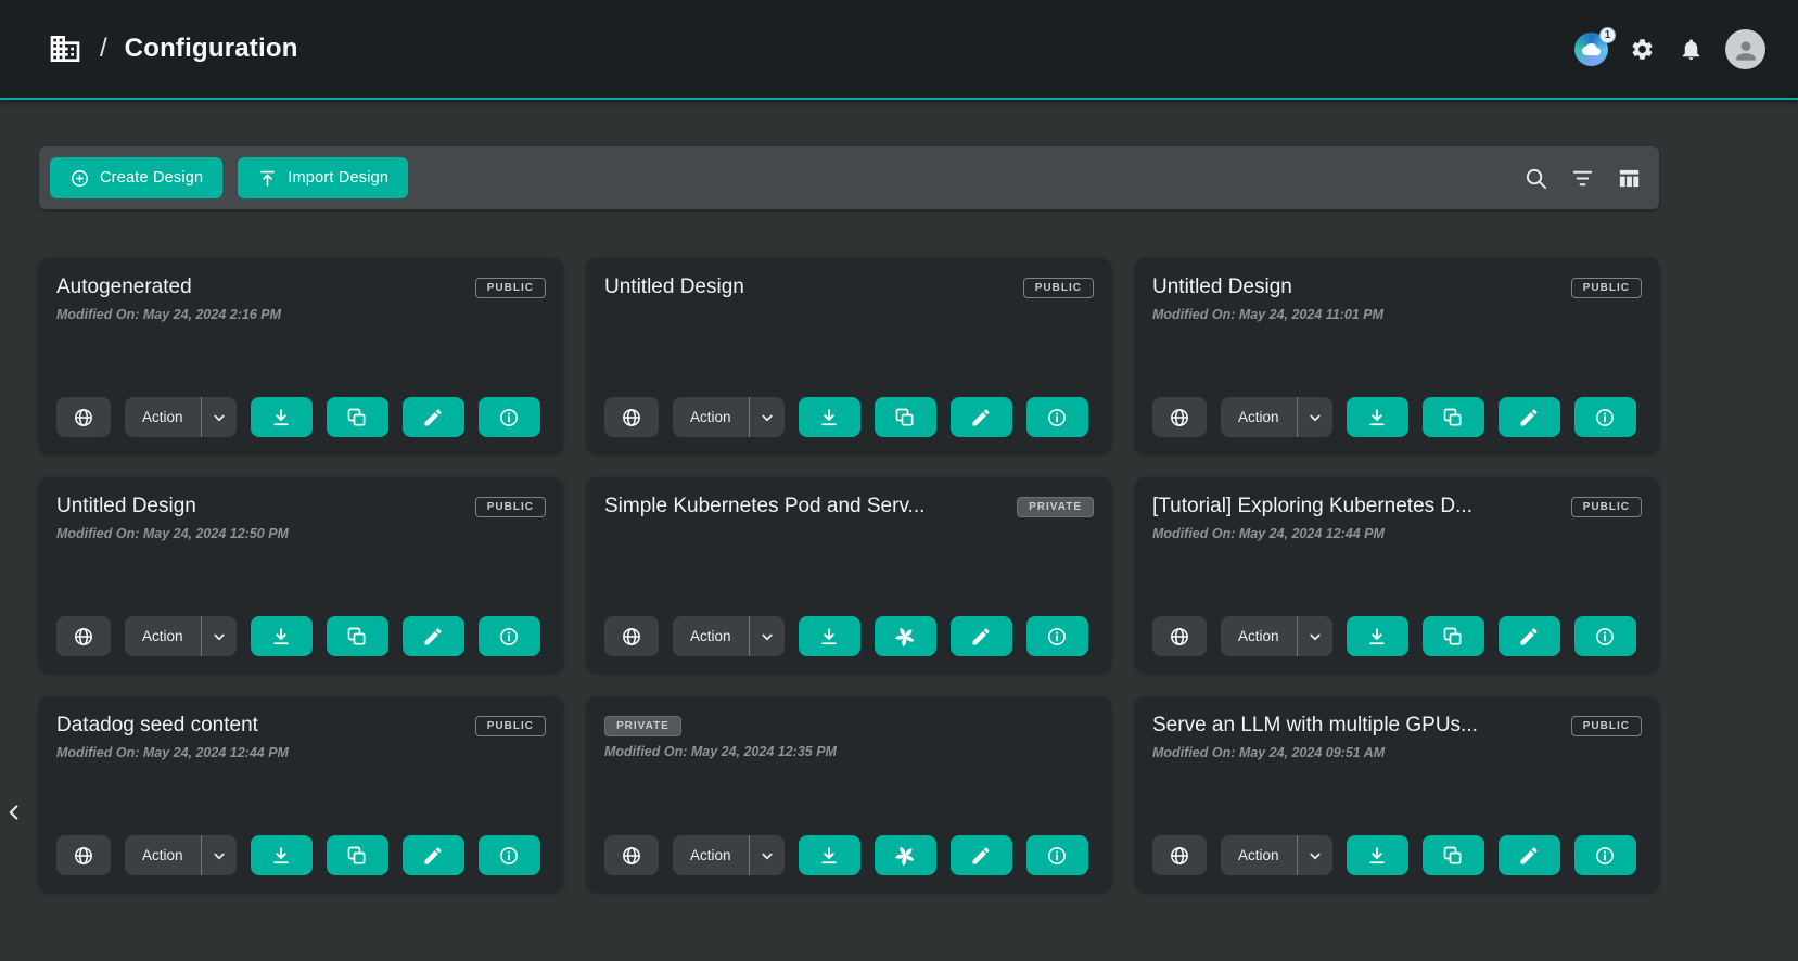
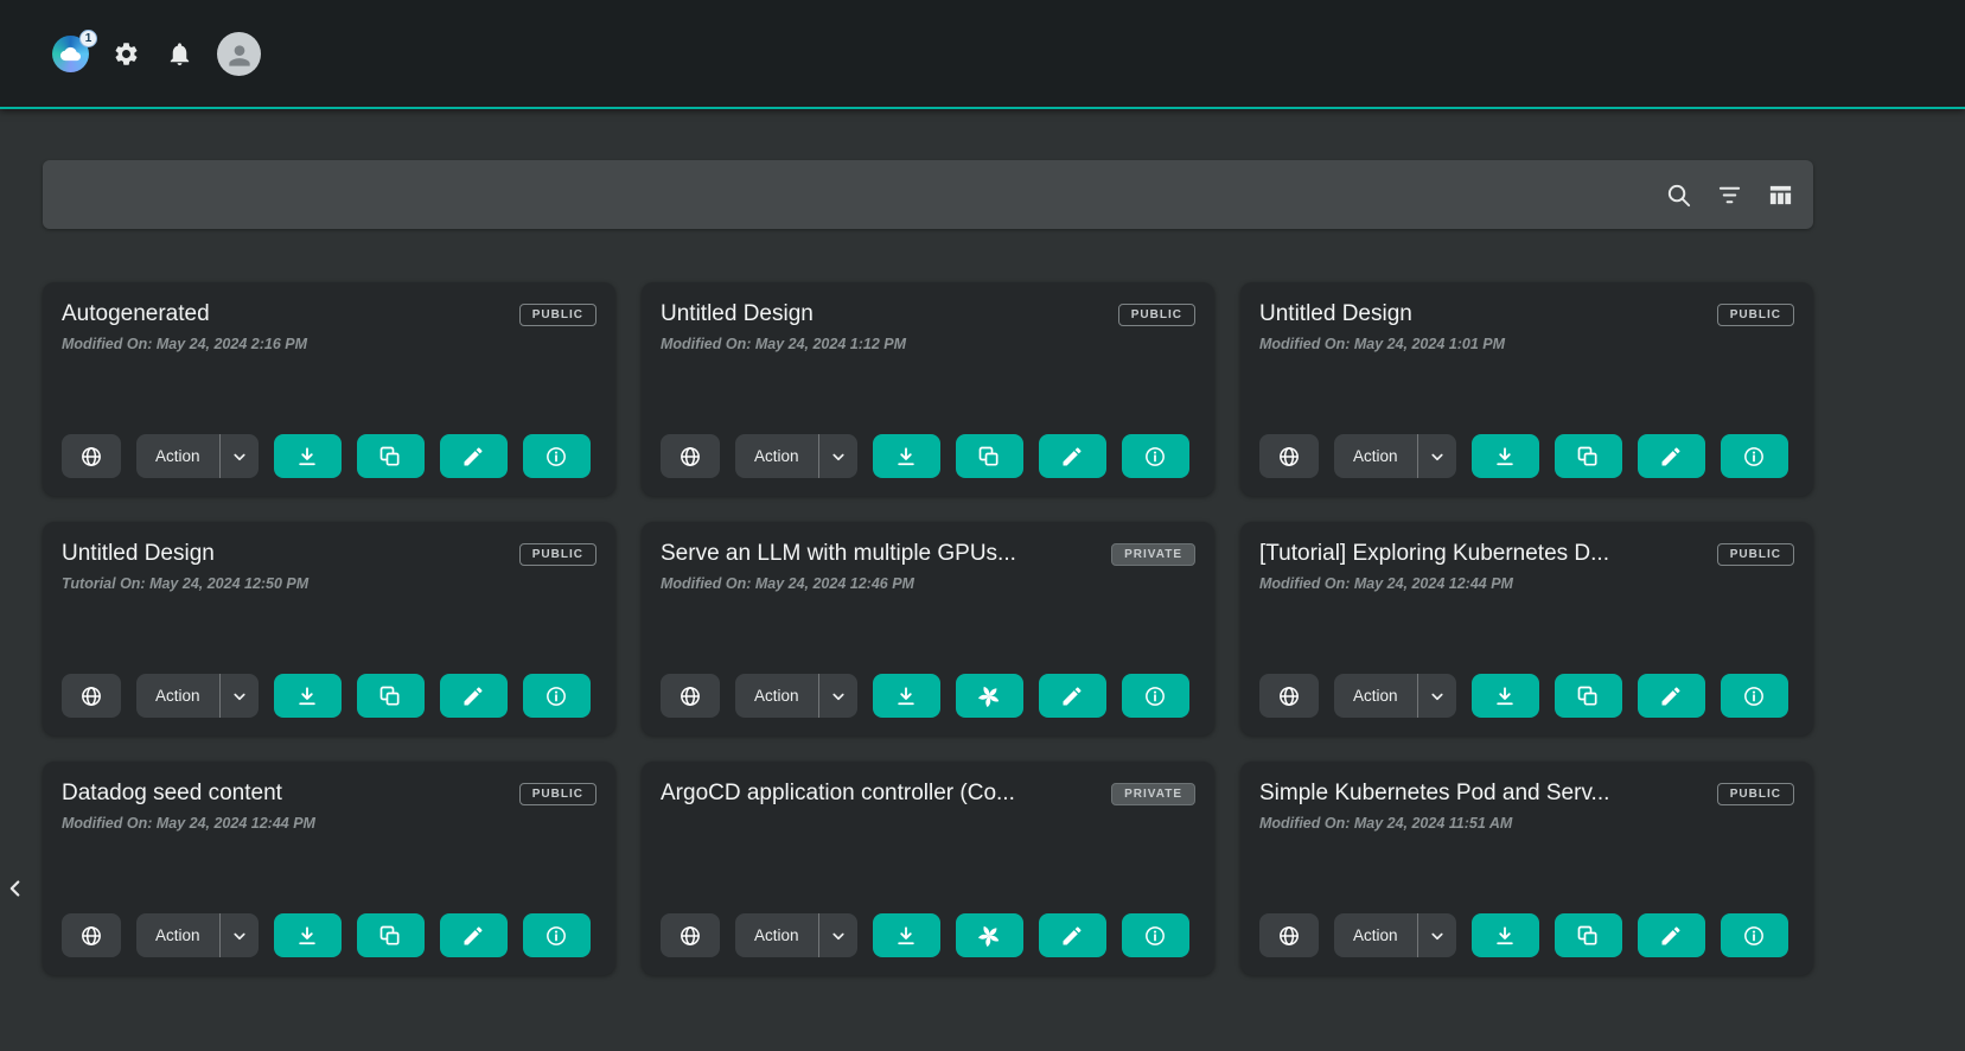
- /
- Configuration
  1
- Create Design
- Import Design
  Autogenerated
  PUBLIC
  Modified On: May 24, 2024 2:16 PM
  Action
  Untitled Design
  PUBLIC
+ Modified On: May 24, 2024 1:12 PM
  Action
  Untitled Design
  PUBLIC
- Modified On: May 24, 2024 11:01 PM
+ Modified On: May 24, 2024 1:01 PM
  Action
  Untitled Design
  PUBLIC
- Modified On: May 24, 2024 12:50 PM
+ Tutorial On: May 24, 2024 12:50 PM
  Action
- Simple Kubernetes Pod and Serv...
+ Serve an LLM with multiple GPUs...
  PRIVATE
+ Modified On: May 24, 2024 12:46 PM
  Action
  [Tutorial] Exploring Kubernetes D...
  PUBLIC
  Modified On: May 24, 2024 12:44 PM
  Action
  Datadog seed content
  PUBLIC
  Modified On: May 24, 2024 12:44 PM
  Action
+ ArgoCD application controller (Co...
  PRIVATE
- Modified On: May 24, 2024 12:35 PM
  Action
- Serve an LLM with multiple GPUs...
+ Simple Kubernetes Pod and Serv...
  PUBLIC
- Modified On: May 24, 2024 09:51 AM
+ Modified On: May 24, 2024 11:51 AM
  Action
